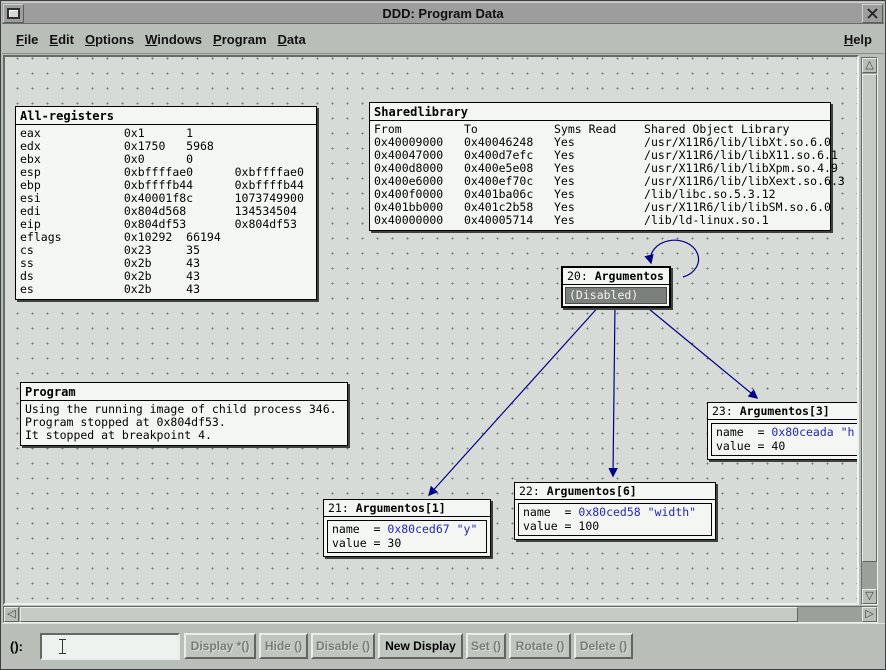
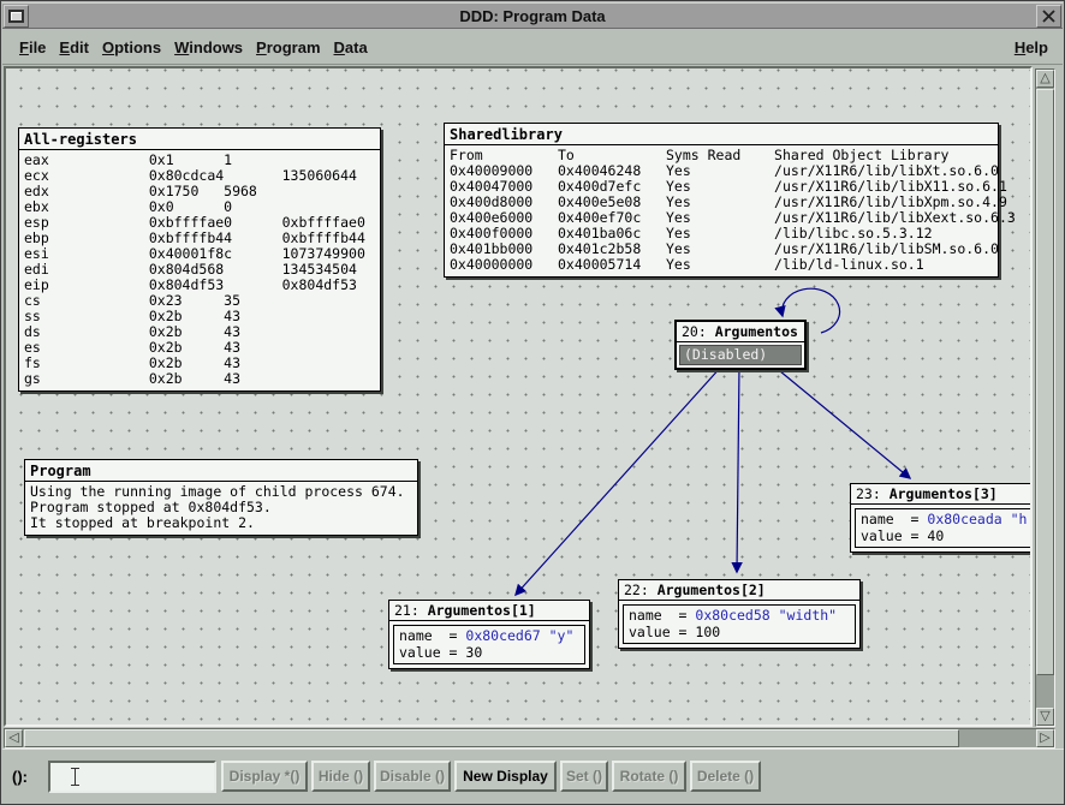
  DDD: Program Data
  File
  Edit
  Options
  Windows
  Program
  Data
  Help
  All-registers
  eax 0x1 1
+ ecx 0x80cdca4 135060644
  edx 0x1750 5968
  ebx 0x0 0
  esp 0xbffffae0 0xbffffae0
  ebp 0xbffffb44 0xbffffb44
  esi 0x40001f8c 1073749900
  edi 0x804d568 134534504
  eip 0x804df53 0x804df53
- eflags 0x10292 66194
  cs 0x23 35
  ss 0x2b 43
  ds 0x2b 43
  es 0x2b 43
+ fs 0x2b 43
+ gs 0x2b 43
  Sharedlibrary
  From To Syms Read Shared Object Library
  0x40009000 0x40046248 Yes /usr/X11R6/lib/libXt.so.6.0
  0x40047000 0x400d7efc Yes /usr/X11R6/lib/libX11.so.6.1
  0x400d8000 0x400e5e08 Yes /usr/X11R6/lib/libXpm.so.4.9
  0x400e6000 0x400ef70c Yes /usr/X11R6/lib/libXext.so.6.3
  0x400f0000 0x401ba06c Yes /lib/libc.so.5.3.12
  0x401bb000 0x401c2b58 Yes /usr/X11R6/lib/libSM.so.6.0
  0x40000000 0x40005714 Yes /lib/ld-linux.so.1
  Program
- Using the running image of child process 346.
+ Using the running image of child process 674.
  Program stopped at 0x804df53.
- It stopped at breakpoint 4.
+ It stopped at breakpoint 2.
  20: Argumentos
  (Disabled)
  21: Argumentos[1]
  name = 0x80ced67 "y"
  value = 30
- 22: Argumentos[6]
+ 22: Argumentos[2]
  name = 0x80ced58 "width"
  value = 100
  23: Argumentos[3]
  name = 0x80ceada "h
  value = 40
  △
  ▽
  ◁
  ▷
  ():
  Display *()
  Hide ()
  Disable ()
  New Display
  Set ()
  Rotate ()
  Delete ()
